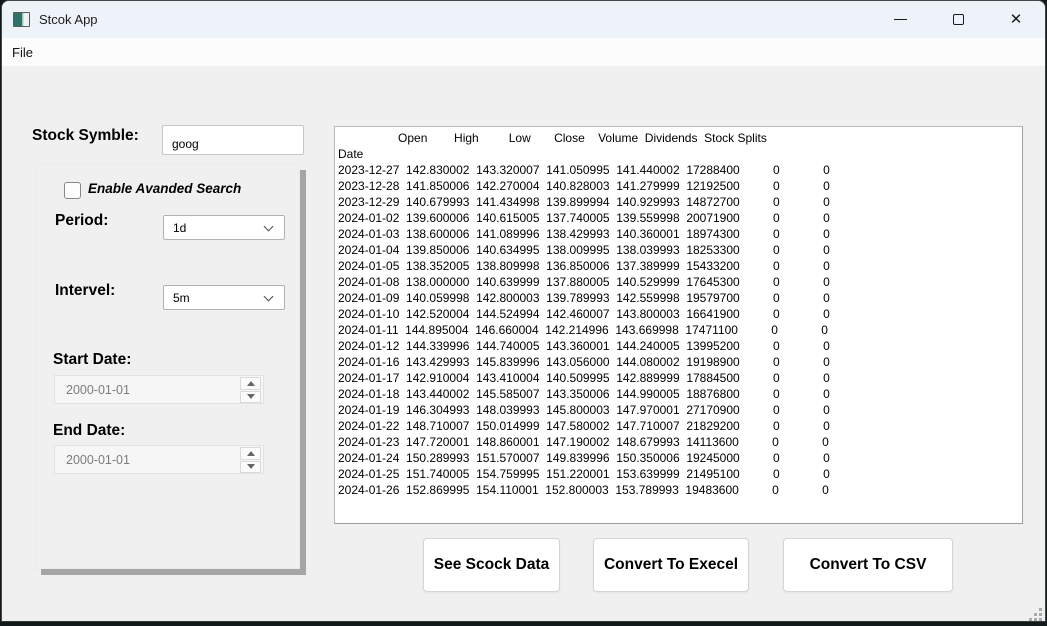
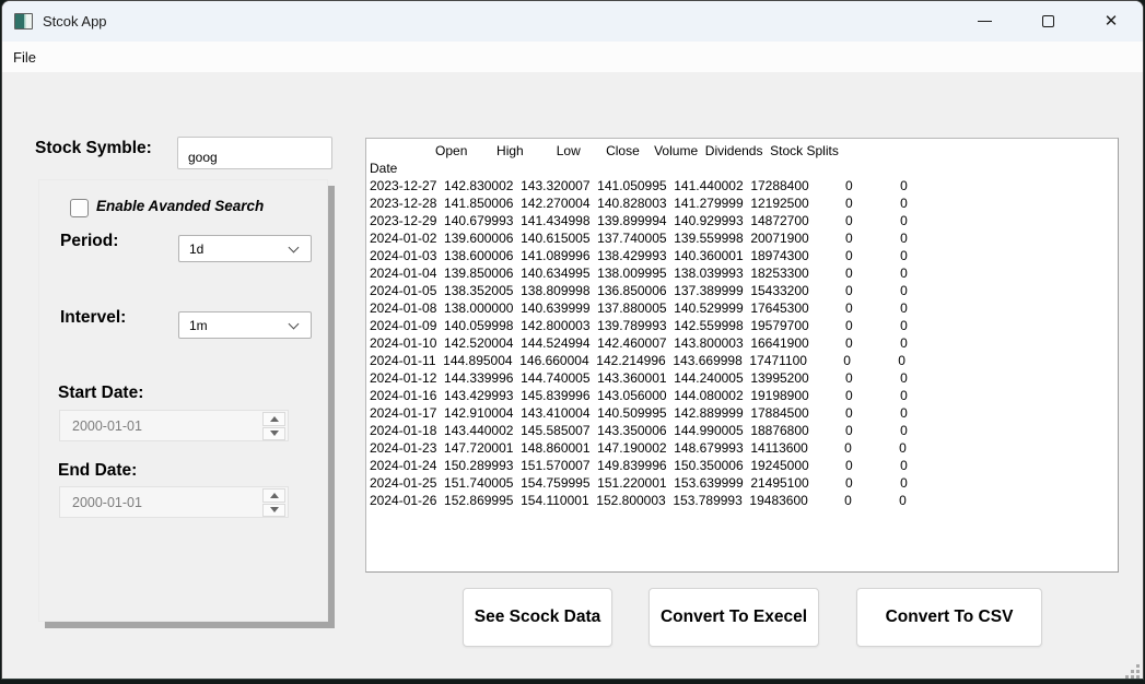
  Stcok App
  ✕
  File
  Stock Symble:
  goog
  Enable Avanded Search
  Period:
  1d
  Intervel:
- 5m
+ 1m
  Start Date:
  2000-01-01
  End Date:
  2000-01-01
  Open High Low Close Volume Dividends Stock Splits
  Date
  2023-12-27 142.830002 143.320007 141.050995 141.440002 17288400 0 0
  2023-12-28 141.850006 142.270004 140.828003 141.279999 12192500 0 0
  2023-12-29 140.679993 141.434998 139.899994 140.929993 14872700 0 0
  2024-01-02 139.600006 140.615005 137.740005 139.559998 20071900 0 0
  2024-01-03 138.600006 141.089996 138.429993 140.360001 18974300 0 0
  2024-01-04 139.850006 140.634995 138.009995 138.039993 18253300 0 0
  2024-01-05 138.352005 138.809998 136.850006 137.389999 15433200 0 0
  2024-01-08 138.000000 140.639999 137.880005 140.529999 17645300 0 0
  2024-01-09 140.059998 142.800003 139.789993 142.559998 19579700 0 0
  2024-01-10 142.520004 144.524994 142.460007 143.800003 16641900 0 0
  2024-01-11 144.895004 146.660004 142.214996 143.669998 17471100 0 0
  2024-01-12 144.339996 144.740005 143.360001 144.240005 13995200 0 0
  2024-01-16 143.429993 145.839996 143.056000 144.080002 19198900 0 0
  2024-01-17 142.910004 143.410004 140.509995 142.889999 17884500 0 0
  2024-01-18 143.440002 145.585007 143.350006 144.990005 18876800 0 0
- 2024-01-19 146.304993 148.039993 145.800003 147.970001 27170900 0 0
- 2024-01-22 148.710007 150.014999 147.580002 147.710007 21829200 0 0
  2024-01-23 147.720001 148.860001 147.190002 148.679993 14113600 0 0
  2024-01-24 150.289993 151.570007 149.839996 150.350006 19245000 0 0
  2024-01-25 151.740005 154.759995 151.220001 153.639999 21495100 0 0
  2024-01-26 152.869995 154.110001 152.800003 153.789993 19483600 0 0
  See Scock Data
  Convert To Execel
  Convert To CSV
